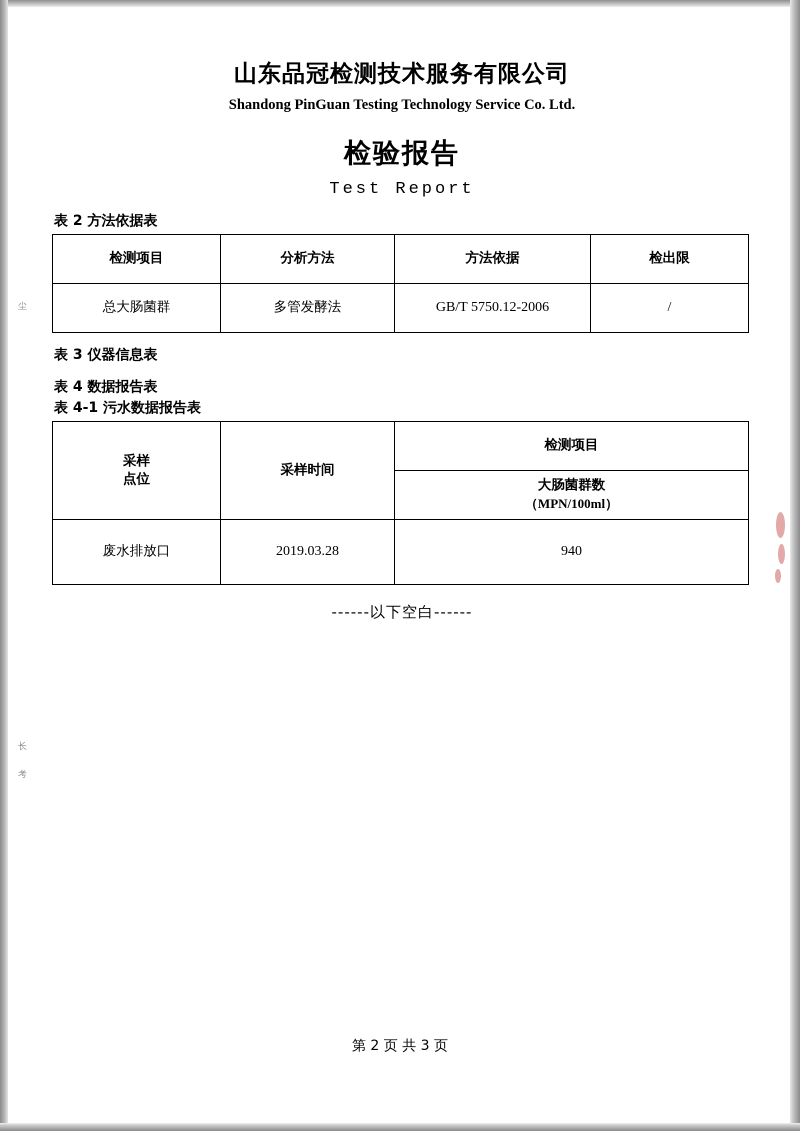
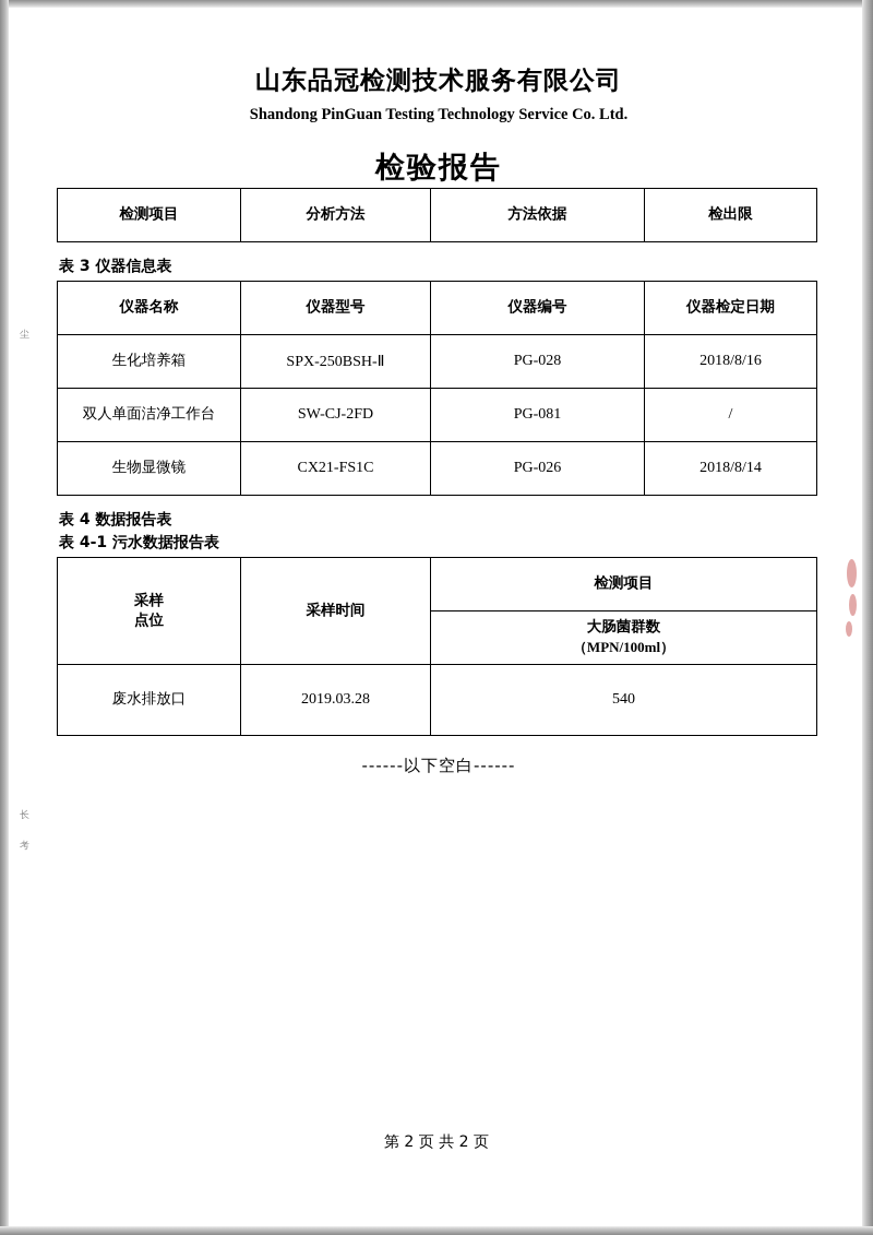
  尘
  长
  考
  山东品冠检测技术服务有限公司
  Shandong PinGuan Testing Technology Service Co. Ltd.
  检验报告
- Test Report
- 表 2 方法依据表
  检测项目	分析方法	方法依据	检出限
- 总大肠菌群	多管发酵法	GB/T 5750.12-2006	/
  表 3 仪器信息表
+ 仪器名称	仪器型号	仪器编号	仪器检定日期
+ 生化培养箱	SPX-250BSH-Ⅱ	PG-028	2018/8/16
+ 双人单面洁净工作台	SW-CJ-2FD	PG-081	/
+ 生物显微镜	CX21-FS1C	PG-026	2018/8/14
  表 4 数据报告表
  表 4-1 污水数据报告表
  采样 点位	采样时间	检测项目
  大肠菌群数 （MPN/100ml）
- 废水排放口	2019.03.28	940
+ 废水排放口	2019.03.28	540
  ------以下空白------
- 第 2 页 共 3 页
+ 第 2 页 共 2 页
